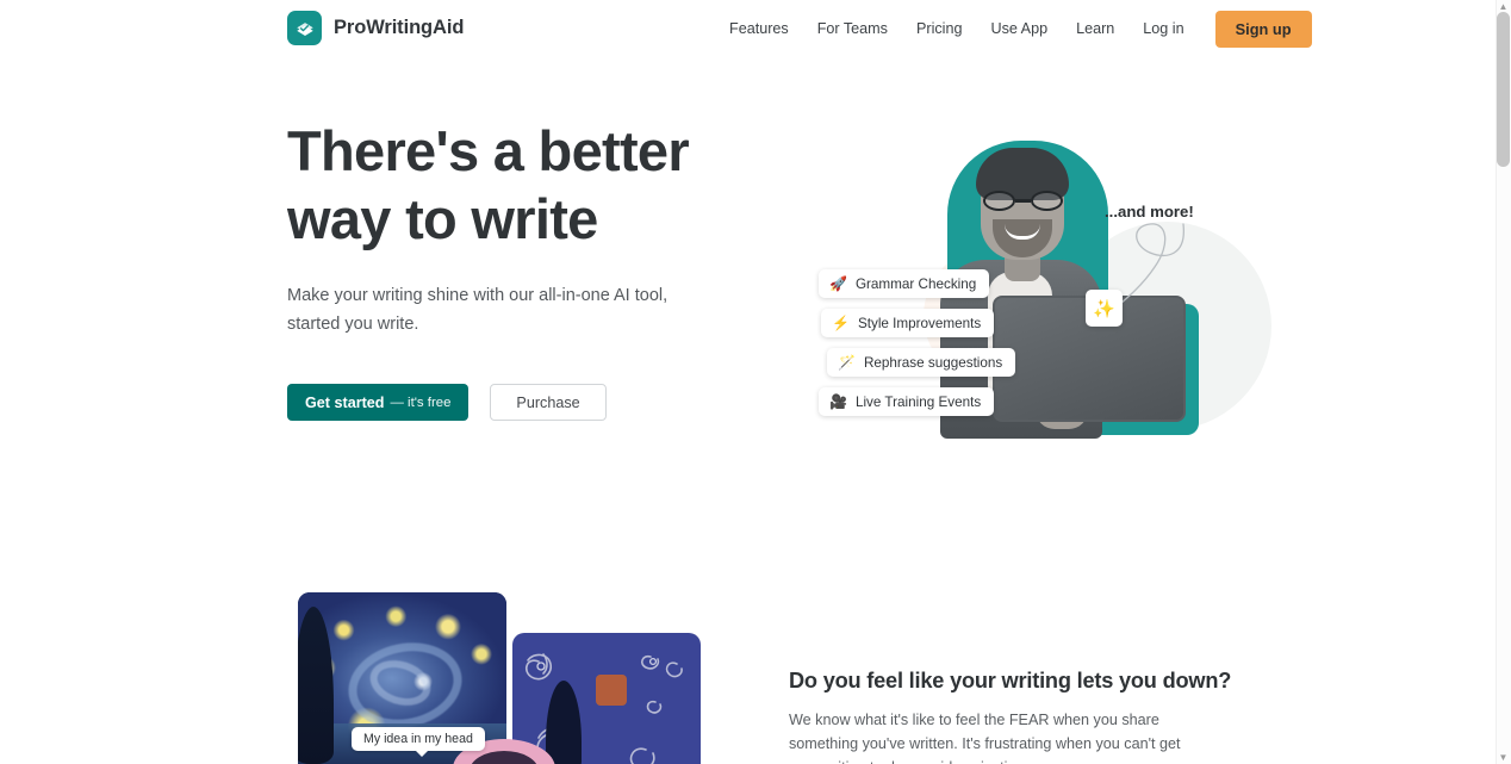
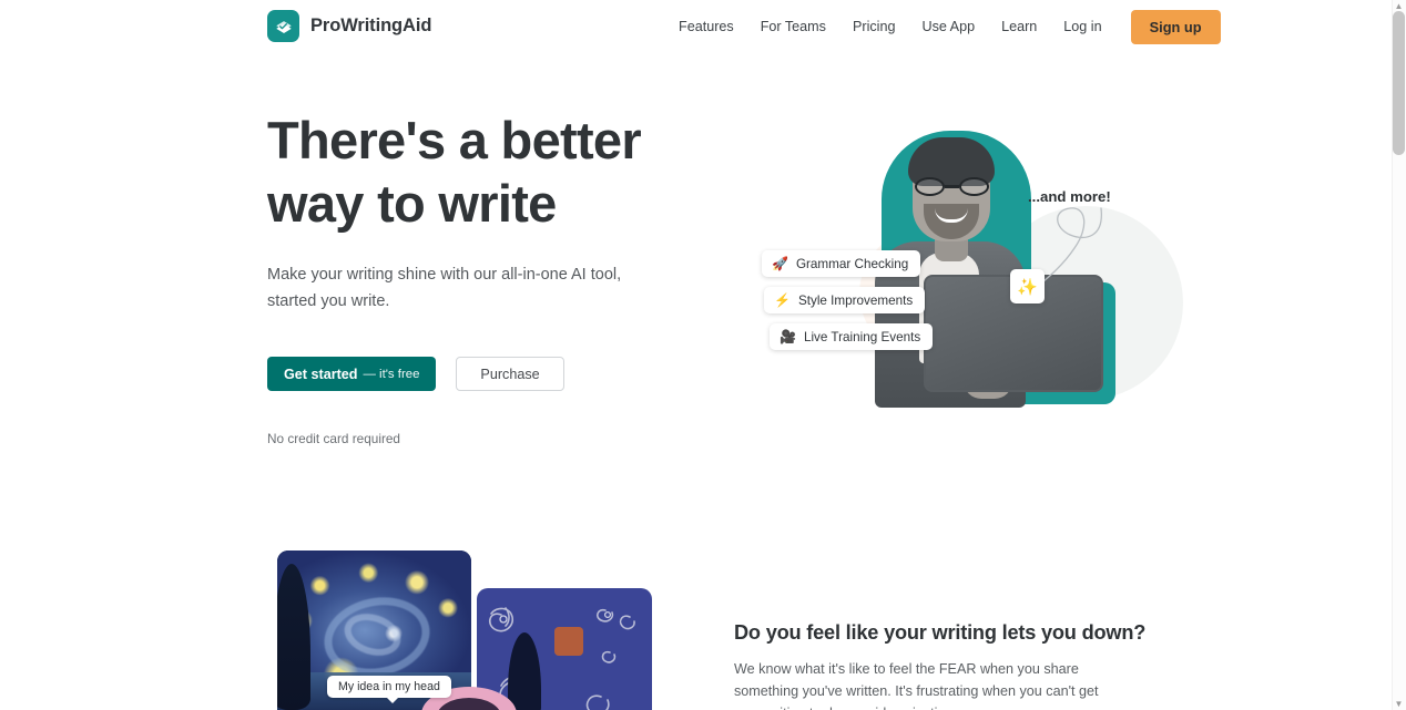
  ProWritingAid
  Features
  For Teams
  Pricing
  Use App
  Learn
  Log in
  Sign up
  There's a better
  way to write
  Make your writing shine with our all-in-one AI tool, started you write.
  Get started
  — it's free
  Purchase
+ No credit card required
  ✨
  ...and more!
  🚀
  Grammar Checking
  ⚡
  Style Improvements
- 🪄
- Rephrase suggestions
  🎥
  Live Training Events
  My idea in my head
  Do you feel like your writing lets you down?
  We know what it's like to feel the FEAR when you share something you've written. It's frustrating when you can't get
  ▲
  ▼
